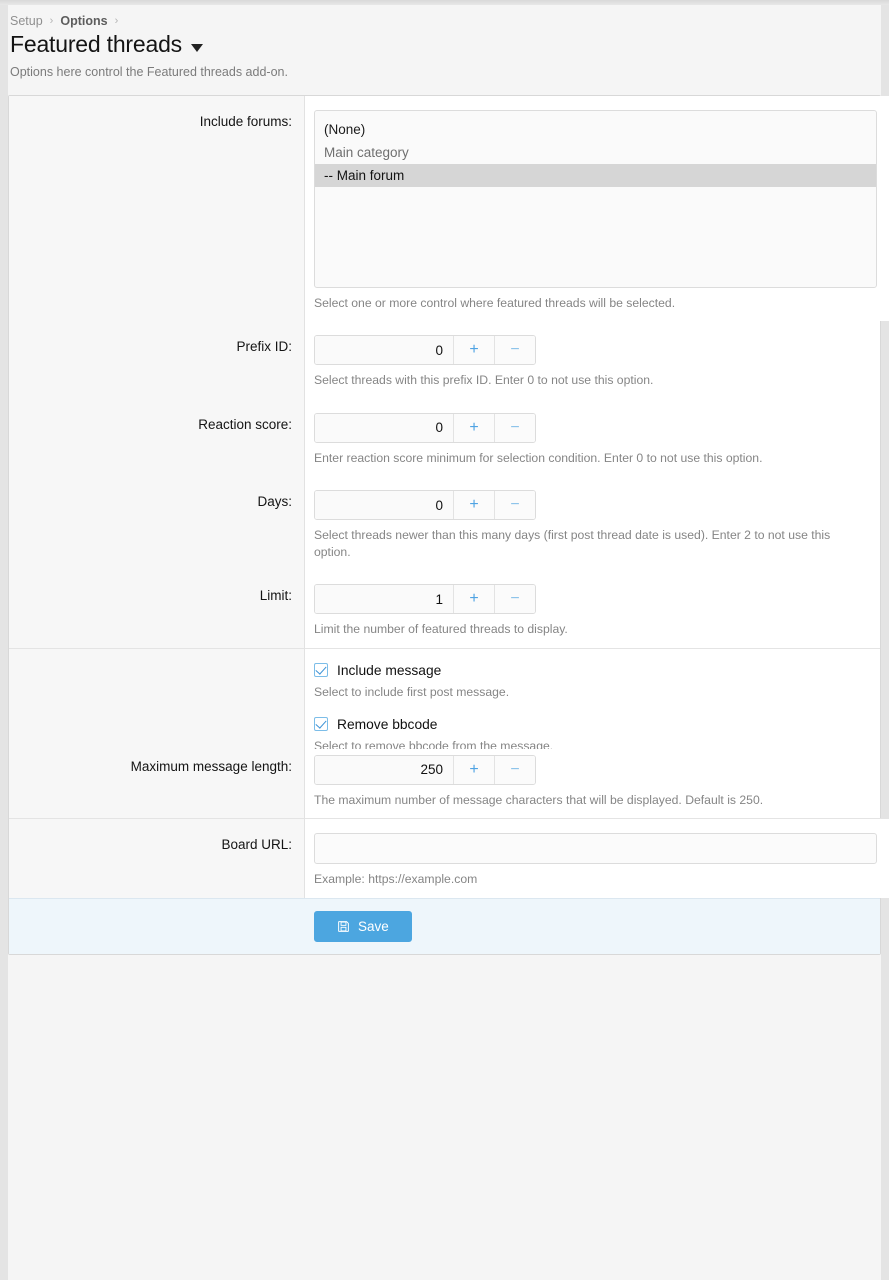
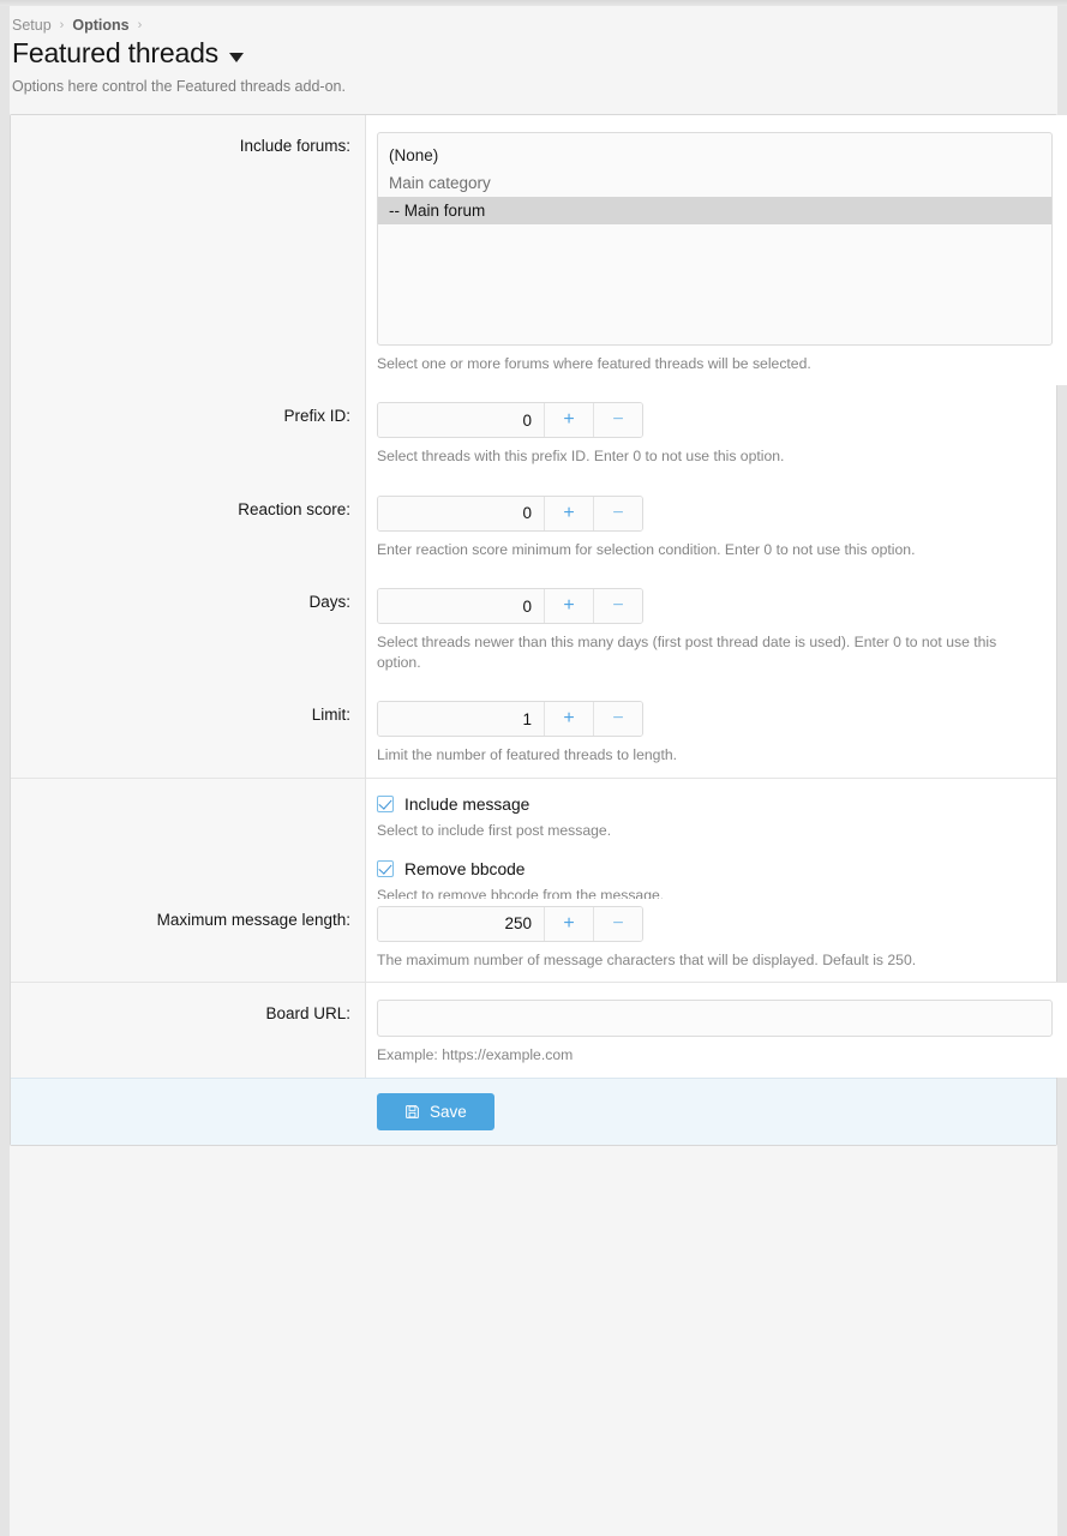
  Setup
  ›
  Options
  ›
  Featured threads
  Options here control the Featured threads add-on.
  Include forums:
  (None)
  Main category
  -- Main forum
- Select one or more control where featured threads will be selected.
+ Select one or more forums where featured threads will be selected.
  Prefix ID:
  0
  +
  −
  Select threads with this prefix ID. Enter 0 to not use this option.
  Reaction score:
  0
  +
  −
  Enter reaction score minimum for selection condition. Enter 0 to not use this option.
  Days:
  0
  +
  −
- Select threads newer than this many days (first post thread date is used). Enter 2 to not use this option.
+ Select threads newer than this many days (first post thread date is used). Enter 0 to not use this option.
  Limit:
  1
  +
  −
- Limit the number of featured threads to display.
+ Limit the number of featured threads to length.
  Include message
  Select to include first post message.
  Remove bbcode
  Select to remove bbcode from the message.
  Maximum message length:
  250
  +
  −
  The maximum number of message characters that will be displayed. Default is 250.
  Board URL:
  Example: https://example.com
  Save
